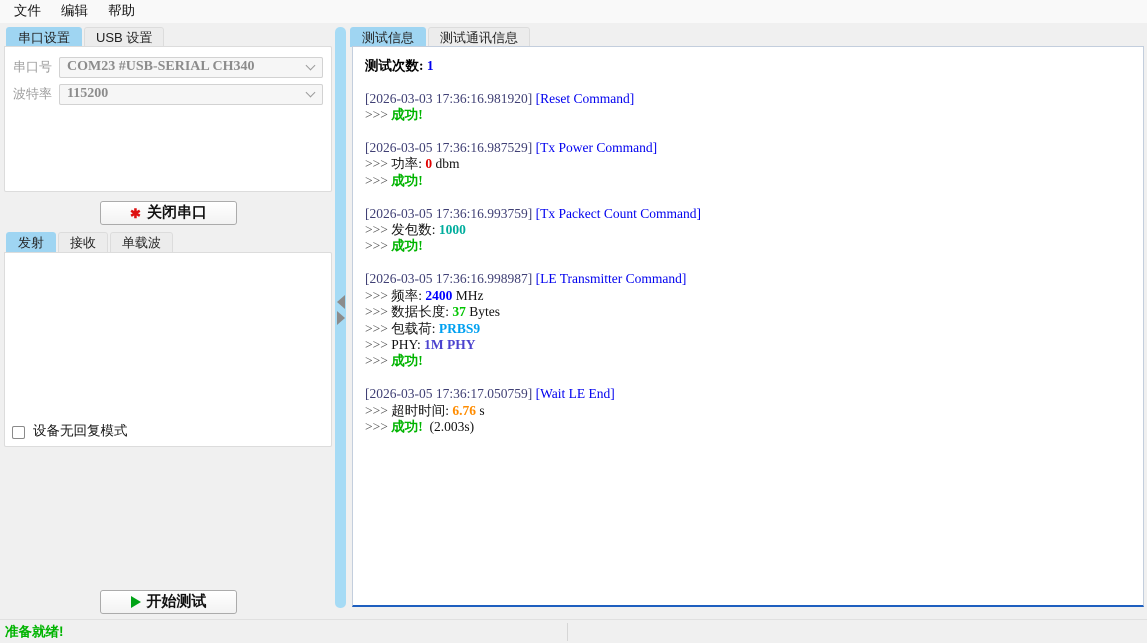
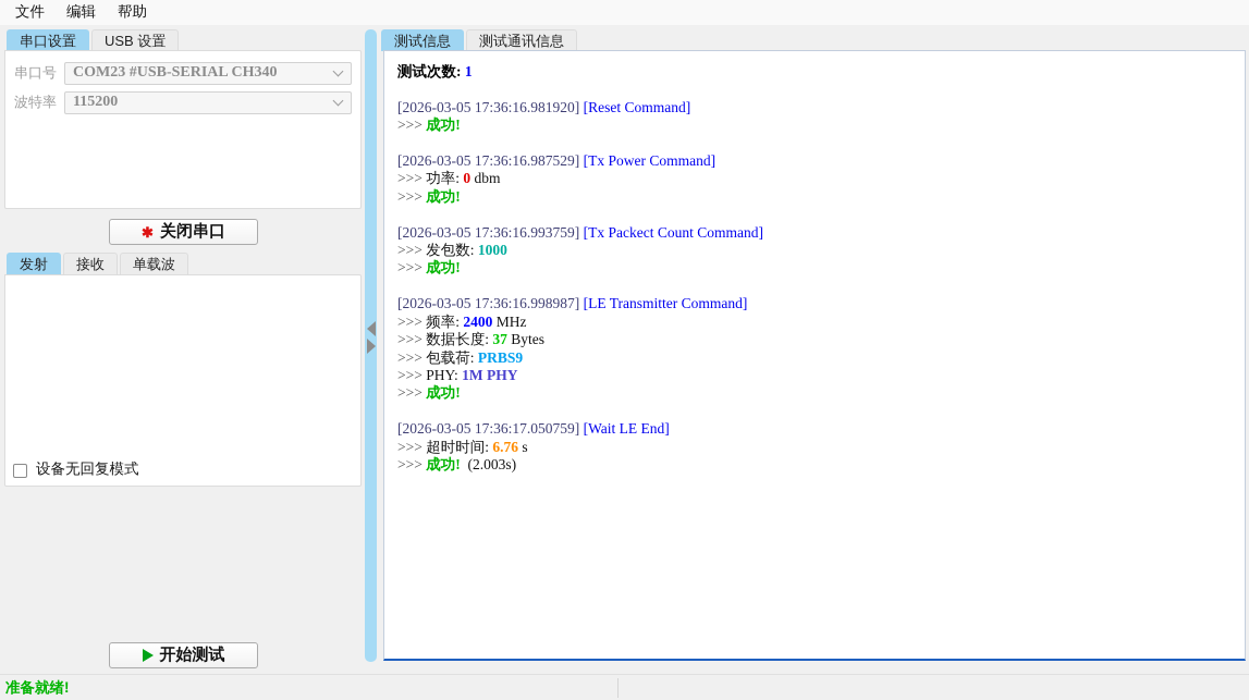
  文件
  编辑
  帮助
  串口设置
  USB 设置
  串口号
  COM23 #USB-SERIAL CH340
  波特率
  115200
  ✱
  关闭串口
  发射
  接收
  单载波
  设备无回复模式
  开始测试
  测试信息
  测试通讯信息
  测试次数: 1
- [2026-03-03 17:36:16.981920] [Reset Command]
+ [2026-03-05 17:36:16.981920] [Reset Command]
  >>> 成功!
  [2026-03-05 17:36:16.987529] [Tx Power Command]
  >>> 功率: 0 dbm
  >>> 成功!
  [2026-03-05 17:36:16.993759] [Tx Packect Count Command]
  >>> 发包数: 1000
  >>> 成功!
  [2026-03-05 17:36:16.998987] [LE Transmitter Command]
  >>> 频率: 2400 MHz
  >>> 数据长度: 37 Bytes
  >>> 包载荷: PRBS9
  >>> PHY: 1M PHY
  >>> 成功!
  [2026-03-05 17:36:17.050759] [Wait LE End]
  >>> 超时时间: 6.76 s
  >>> 成功! (2.003s)
  准备就绪!
